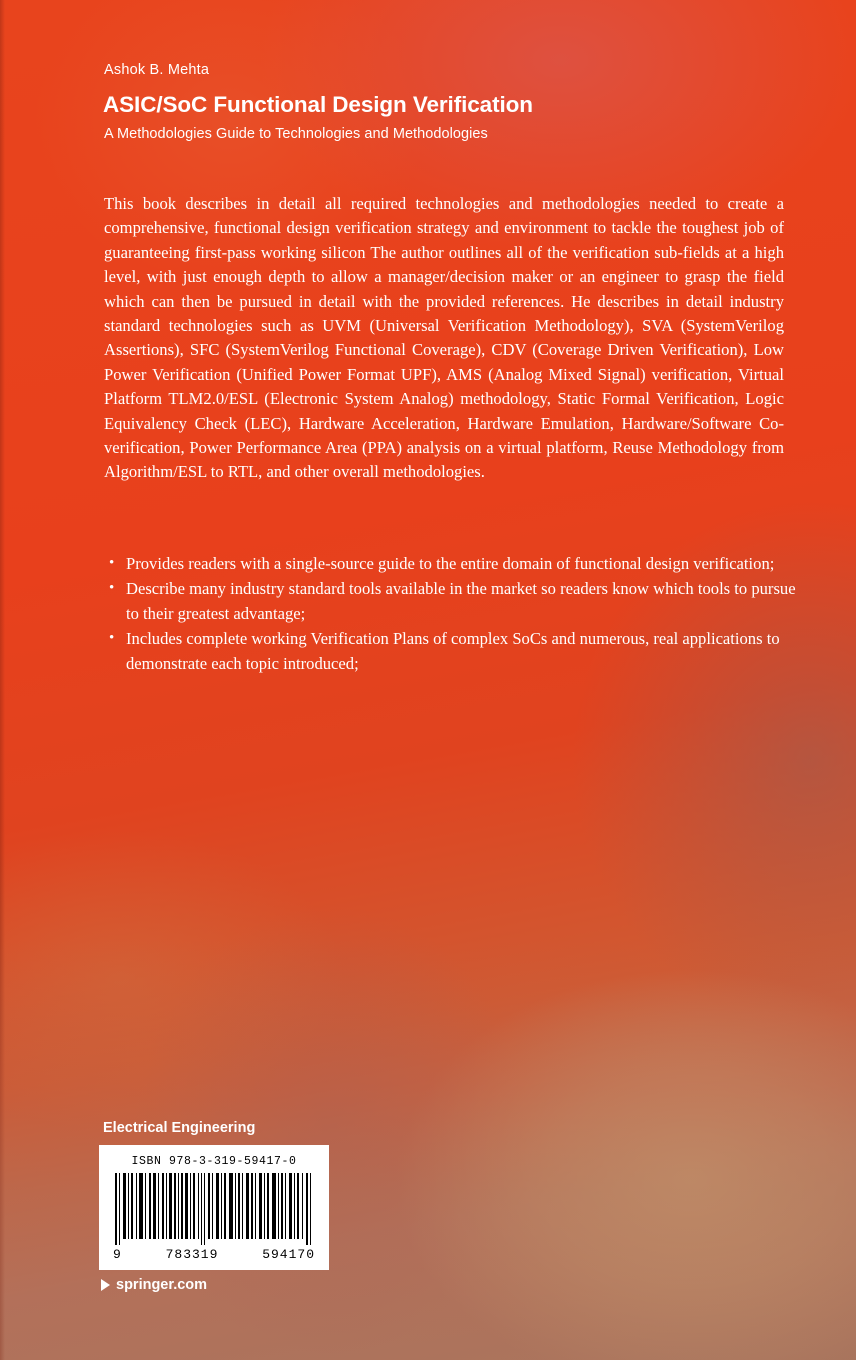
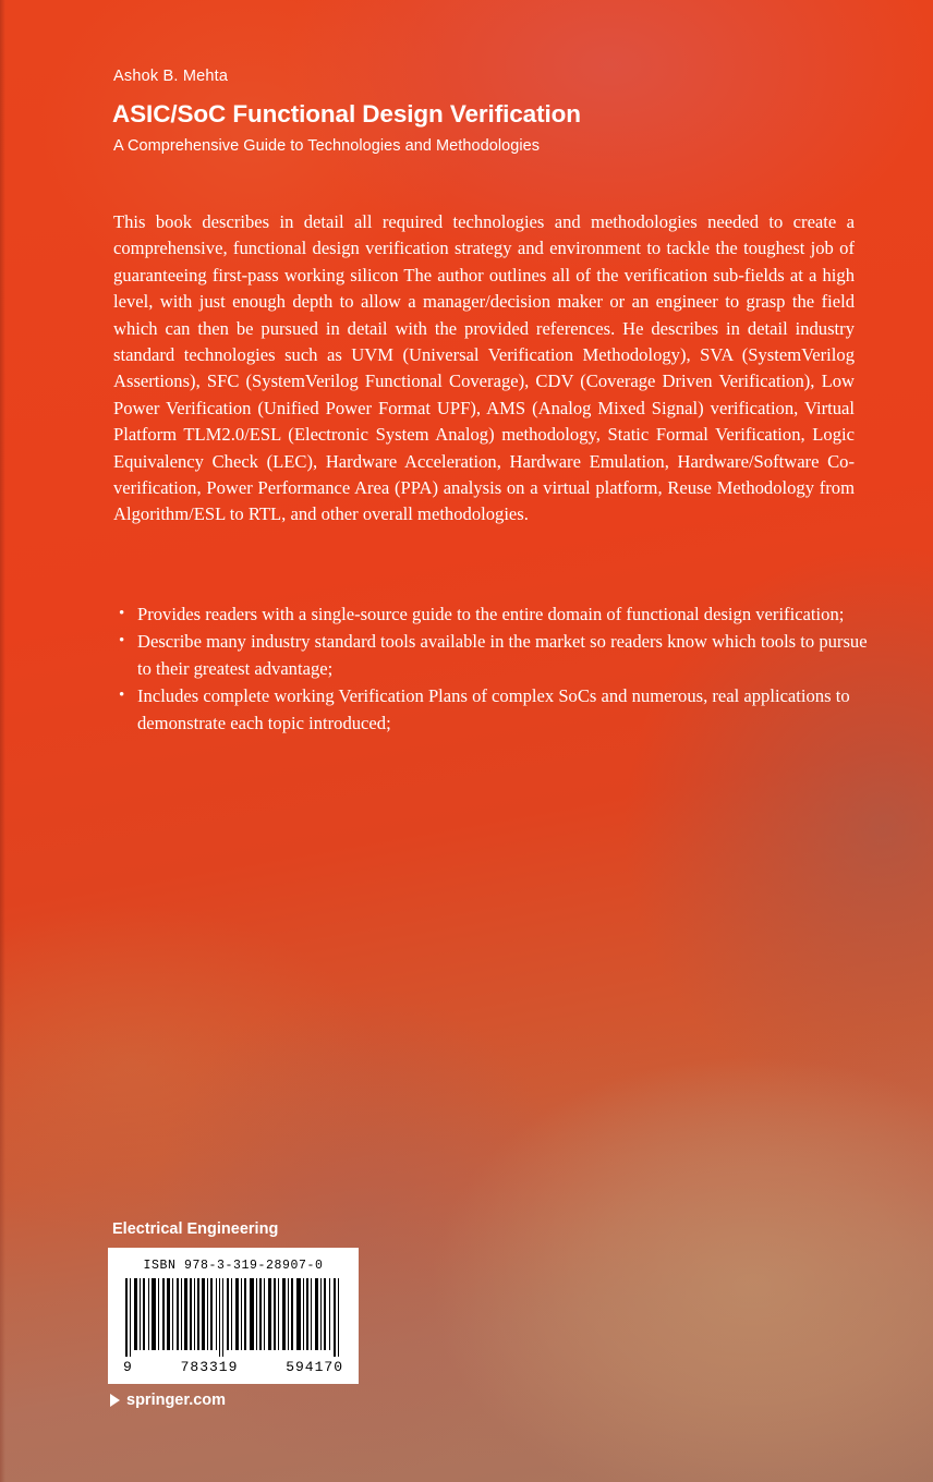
  Ashok B. Mehta
  ASIC/SoC Functional Design Verification
- A Methodologies Guide to Technologies and Methodologies
+ A Comprehensive Guide to Technologies and Methodologies
  This book describes in detail all required technologies and methodologies needed to create a comprehensive, functional design verification strategy and environment to tackle the toughest job of guaranteeing first-pass working silicon The author outlines all of the verification sub-fields at a high level, with just enough depth to allow a manager/decision maker or an engineer to grasp the field which can then be pursued in detail with the provided references. He describes in detail industry standard technologies such as UVM (Universal Verification Methodology), SVA (SystemVerilog Assertions), SFC (SystemVerilog Functional Coverage), CDV (Coverage Driven Verification), Low Power Verification (Unified Power Format UPF), AMS (Analog Mixed Signal) verification, Virtual Platform TLM2.0/ESL (Electronic System Analog) methodology, Static Formal Verification, Logic Equivalency Check (LEC), Hardware Acceleration, Hardware Emulation, Hardware/Software Co-verification, Power Performance Area (PPA) analysis on a virtual platform, Reuse Methodology from Algorithm/ESL to RTL, and other overall methodologies.
  Provides readers with a single-source guide to the entire domain of functional design verification;
  Describe many industry standard tools available in the market so readers know which tools to pursue to their greatest advantage;
  Includes complete working Verification Plans of complex SoCs and numerous, real applications to demonstrate each topic introduced;
  Electrical Engineering
- ISBN 978-3-319-59417-0
+ ISBN 978-3-319-28907-0
  9
  783319
  594170
  springer.com
